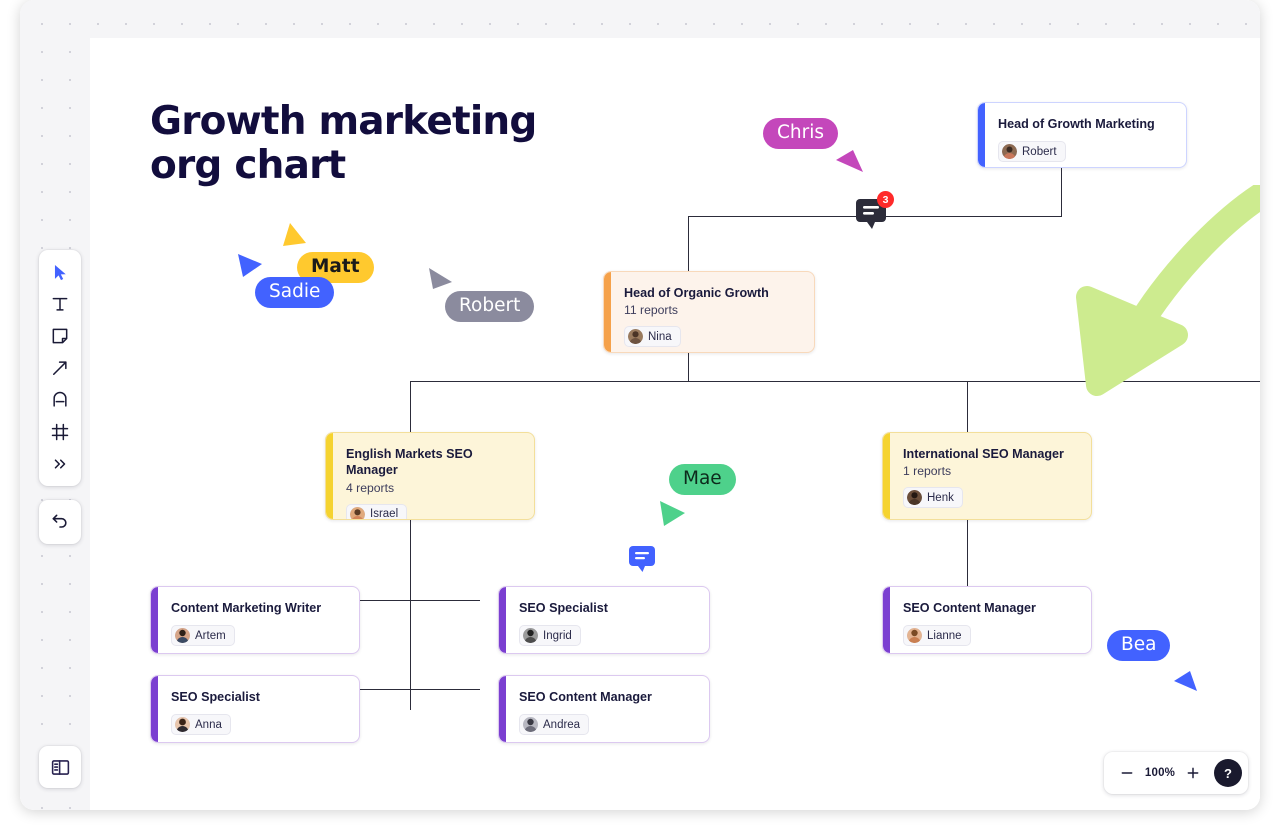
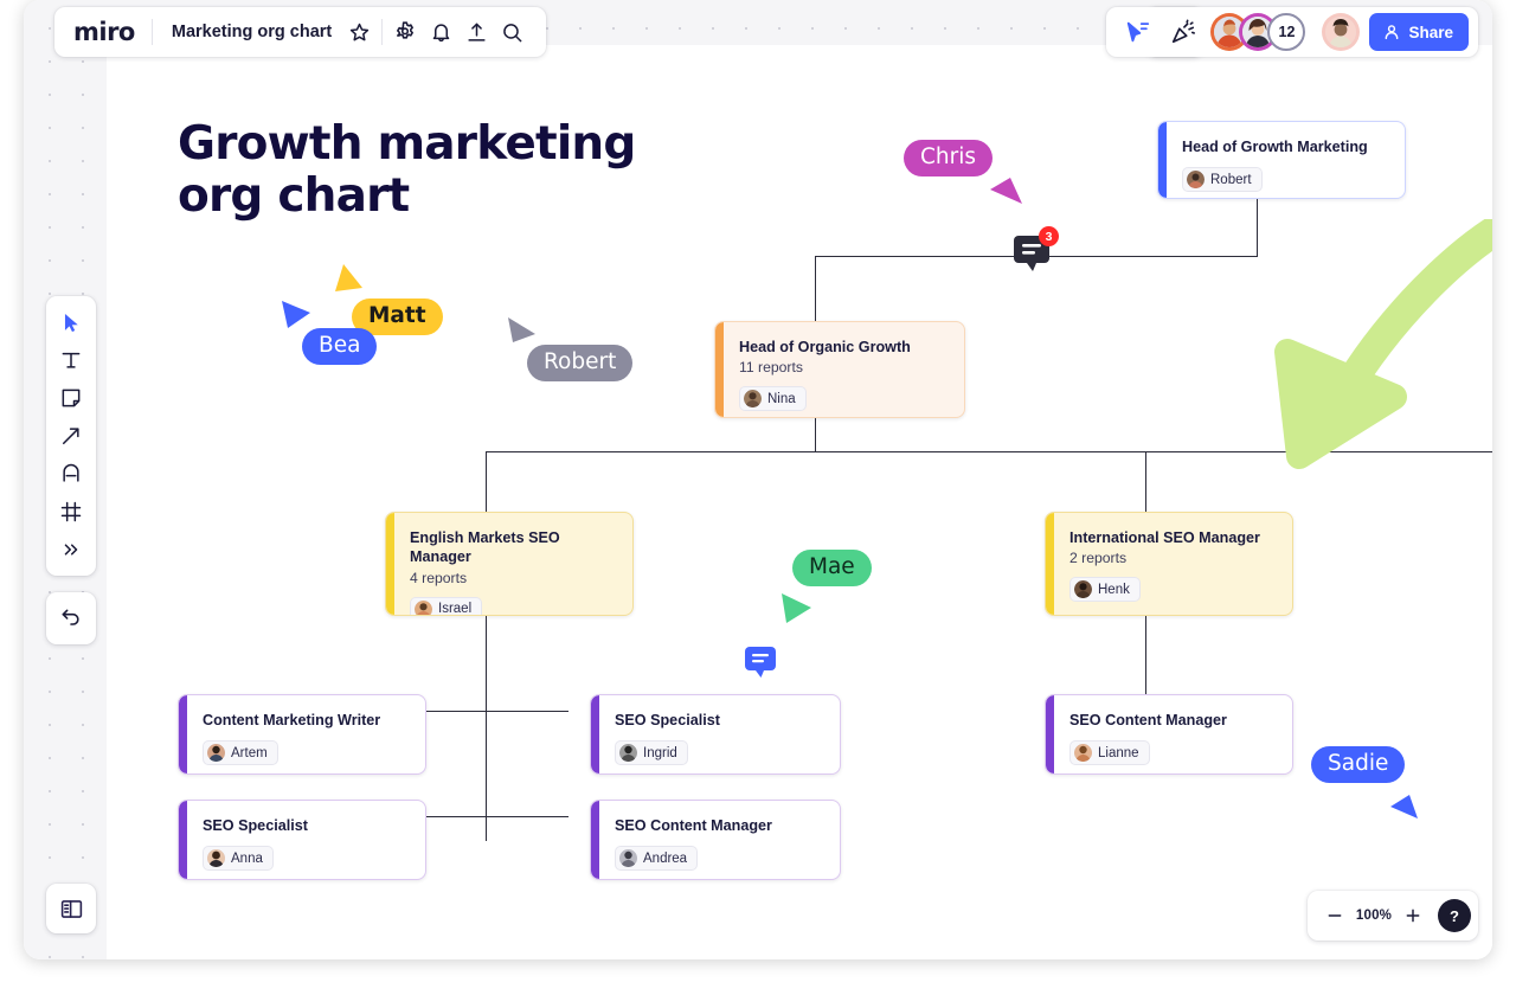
  Growth marketing org chart
  Head of Growth Marketing
  Robert
  Head of Organic Growth
  11 reports
  Nina
  English Markets SEO Manager
  4 reports
  Israel
  International SEO Manager
- 1 reports
+ 2 reports
  Henk
  Content Marketing Writer
  Artem
  SEO Specialist
  Ingrid
  SEO Content Manager
  Lianne
  SEO Specialist
  Anna
  SEO Content Manager
  Andrea
  Chris
  Matt
- Sadie
+ Bea
  Robert
  Mae
- Bea
+ Sadie
  3
+ miro
+ Marketing org chart
+ 12
+ Share
  100%
  ?
